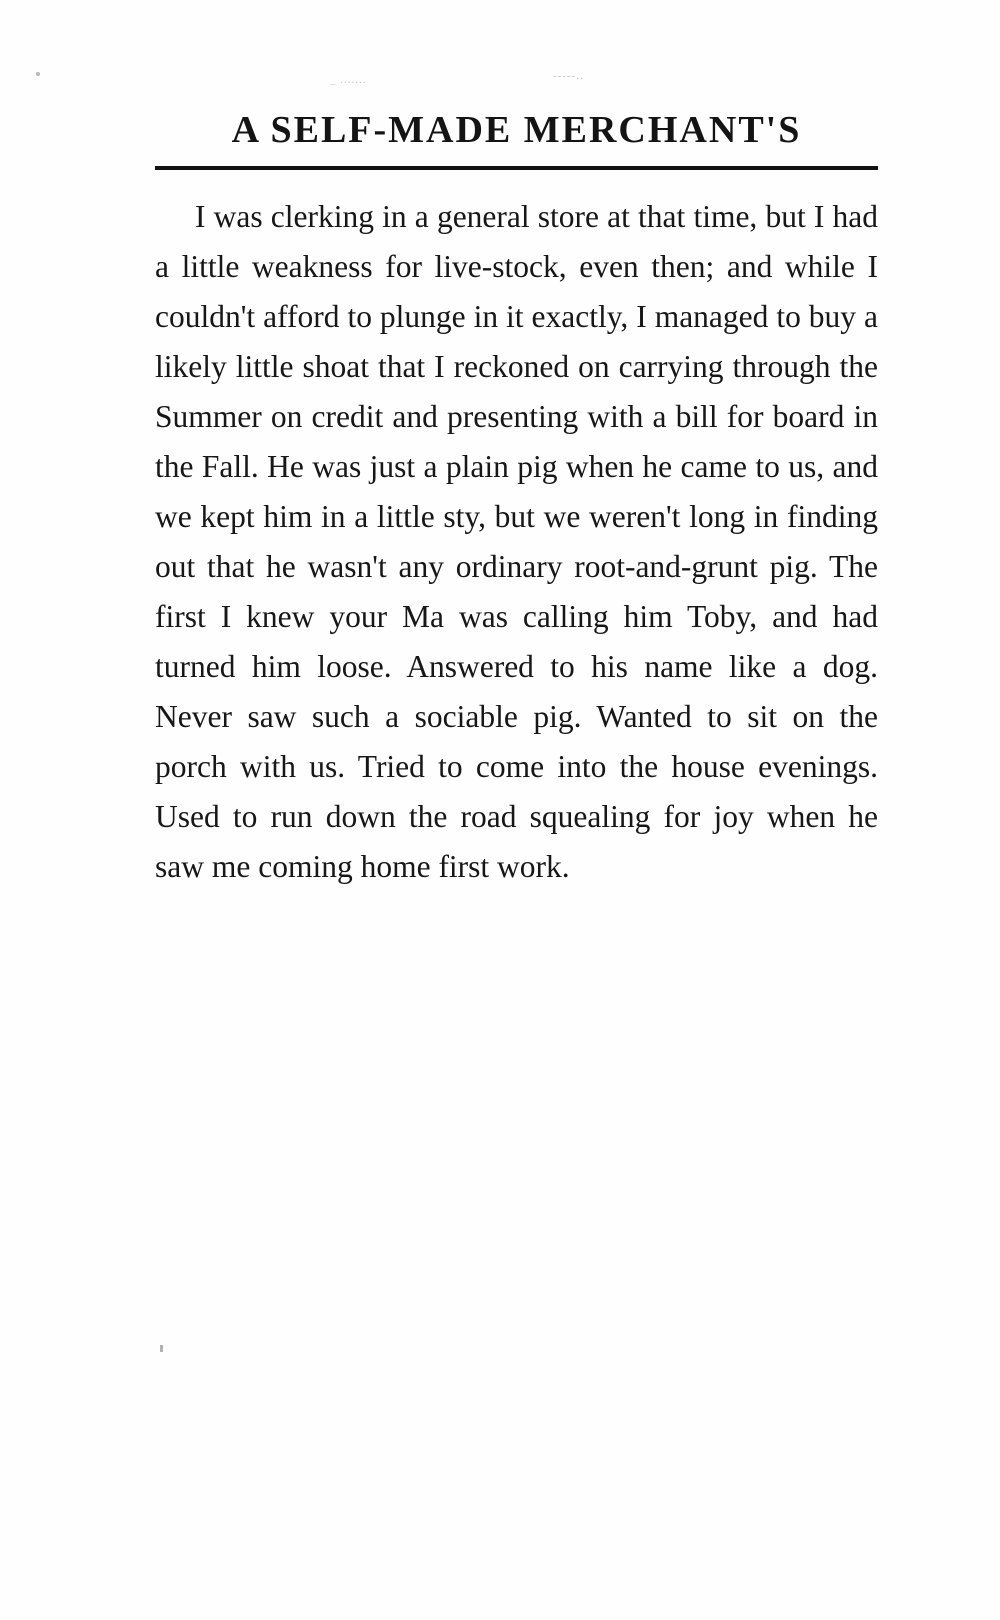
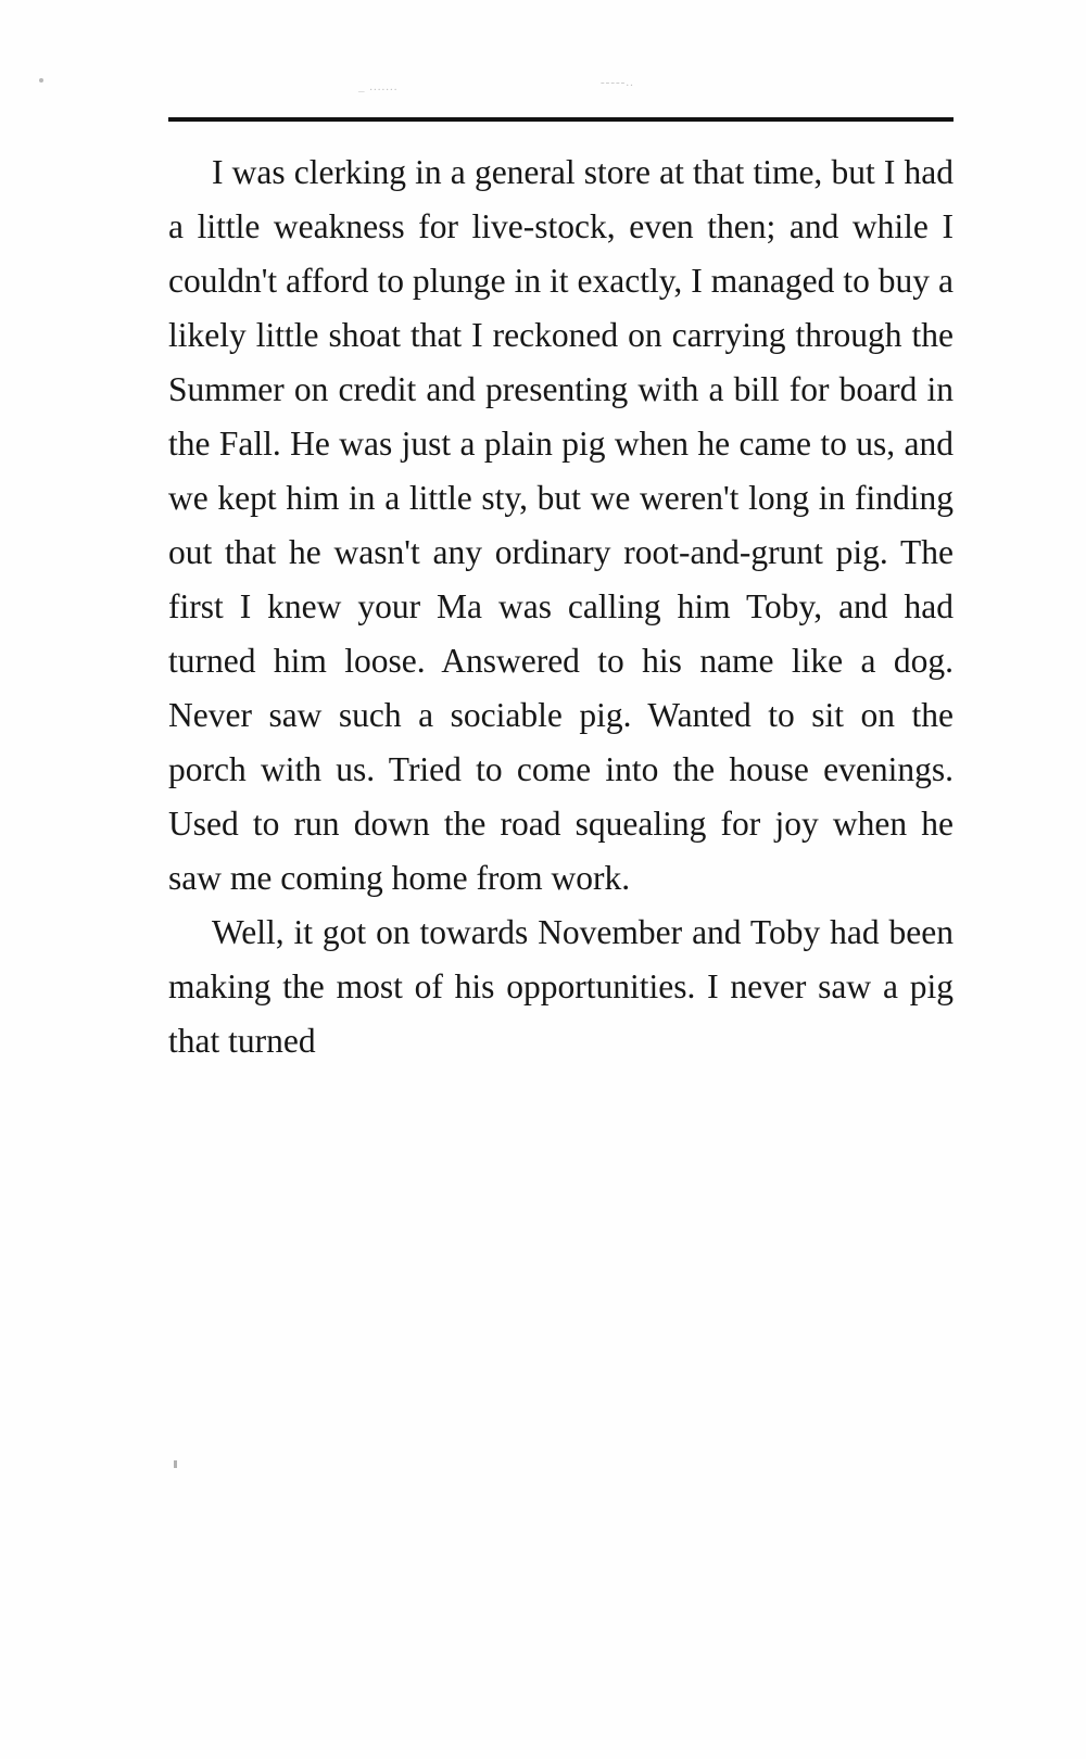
  _ .......
  -----..
- A SELF-MADE MERCHANT'S
- I was clerking in a general store at that time, but I had a little weakness for live-stock, even then; and while I couldn't afford to plunge in it exactly, I managed to buy a likely little shoat that I reckoned on carrying through the Summer on credit and presenting with a bill for board in the Fall. He was just a plain pig when he came to us, and we kept him in a little sty, but we weren't long in finding out that he wasn't any ordinary root-and-grunt pig. The first I knew your Ma was calling him Toby, and had turned him loose. Answered to his name like a dog. Never saw such a sociable pig. Wanted to sit on the porch with us. Tried to come into the house evenings. Used to run down the road squealing for joy when he saw me coming home first work.
+ I was clerking in a general store at that time, but I had a little weakness for live-stock, even then; and while I couldn't afford to plunge in it exactly, I managed to buy a likely little shoat that I reckoned on carrying through the Summer on credit and presenting with a bill for board in the Fall. He was just a plain pig when he came to us, and we kept him in a little sty, but we weren't long in finding out that he wasn't any ordinary root-and-grunt pig. The first I knew your Ma was calling him Toby, and had turned him loose. Answered to his name like a dog. Never saw such a sociable pig. Wanted to sit on the porch with us. Tried to come into the house evenings. Used to run down the road squealing for joy when he saw me coming home from work.
+ Well, it got on towards November and Toby had been making the most of his opportunities. I never saw a pig that turned
